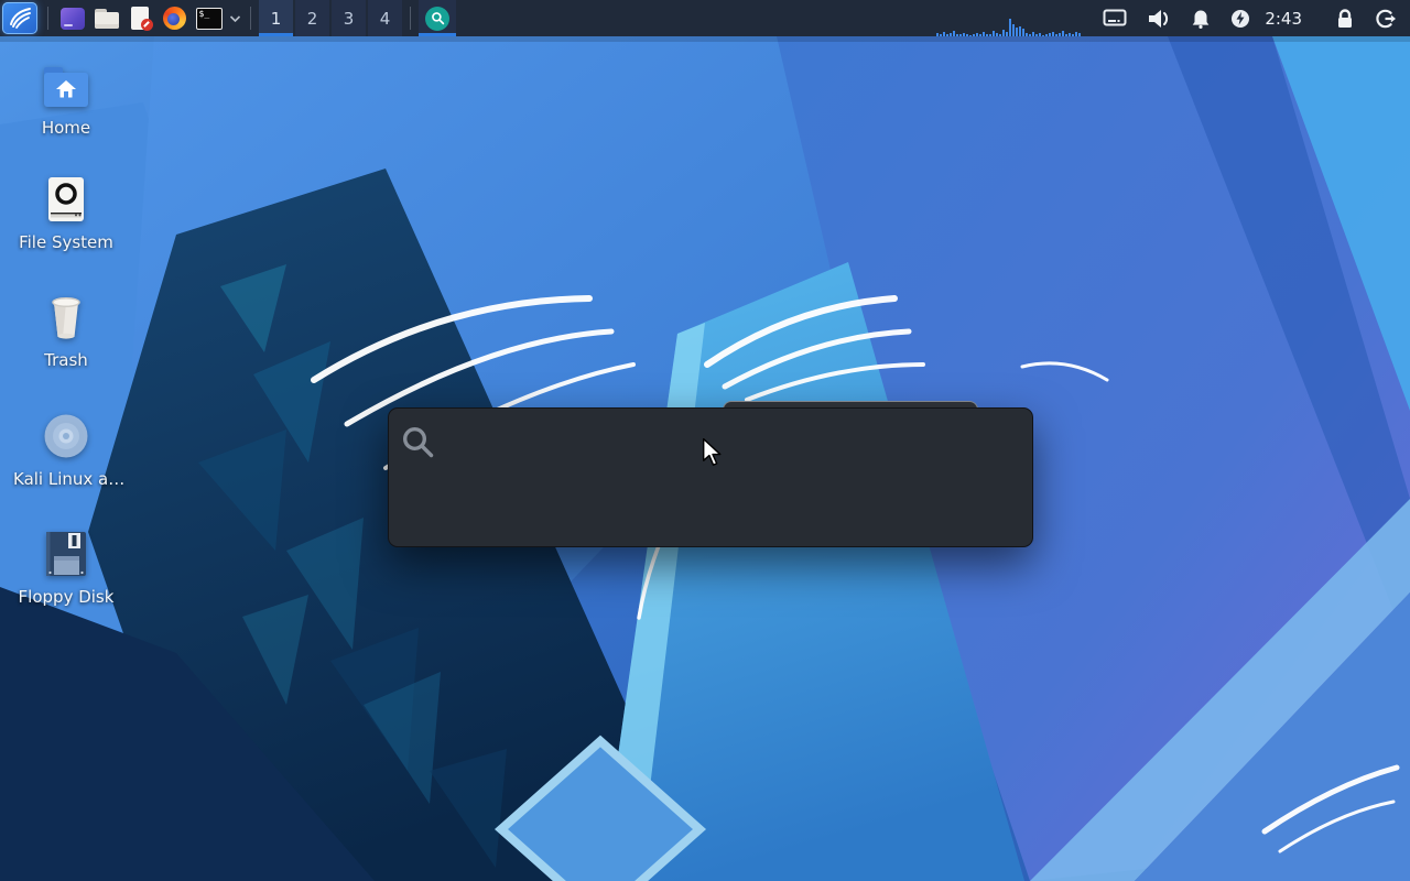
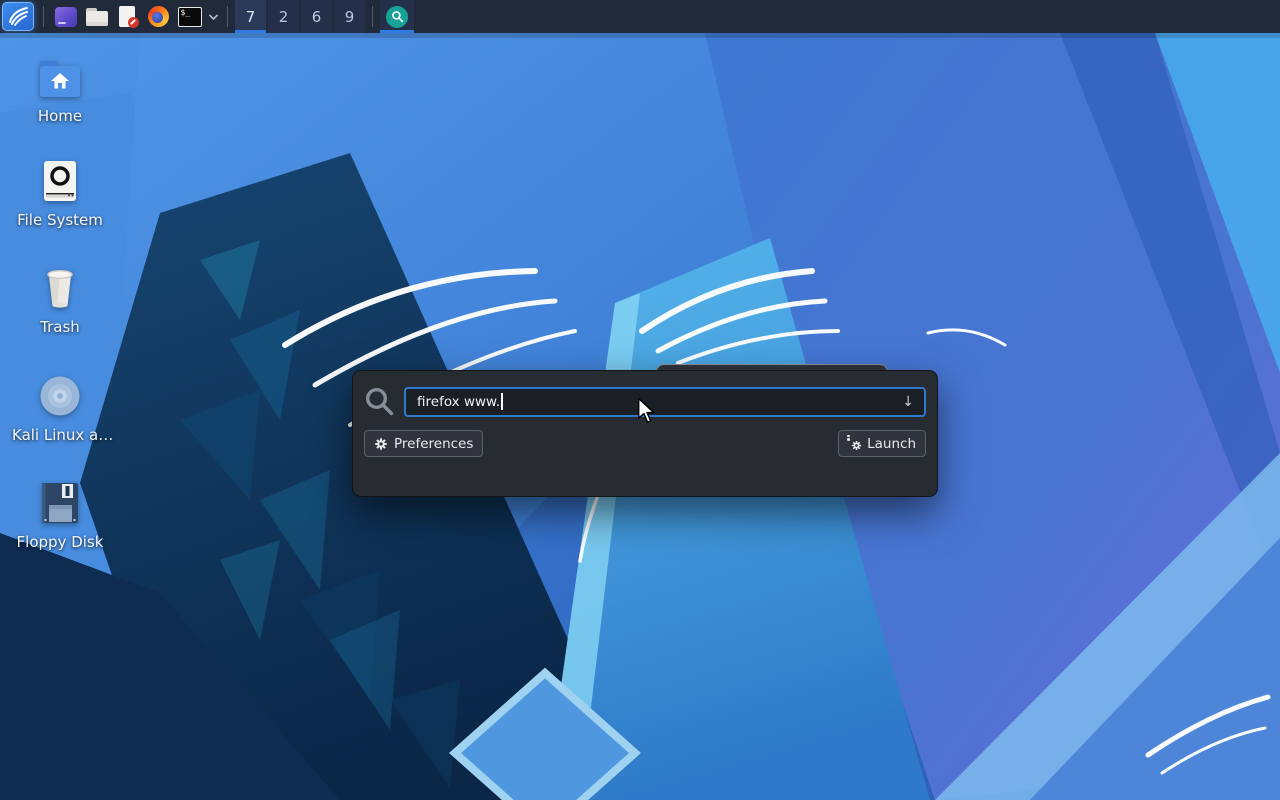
  $_
- 1
+ 7
  2
- 3
+ 6
- 4
+ 9
- 2:43
  Home
  File System
  Trash
  Kali Linux a…
  Floppy Disk
+ firefox www.
+ ↓
+ Preferences
+ Launch
